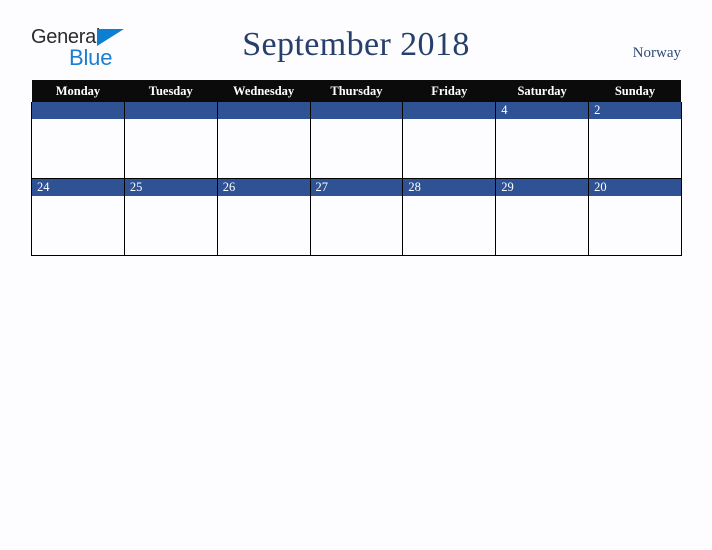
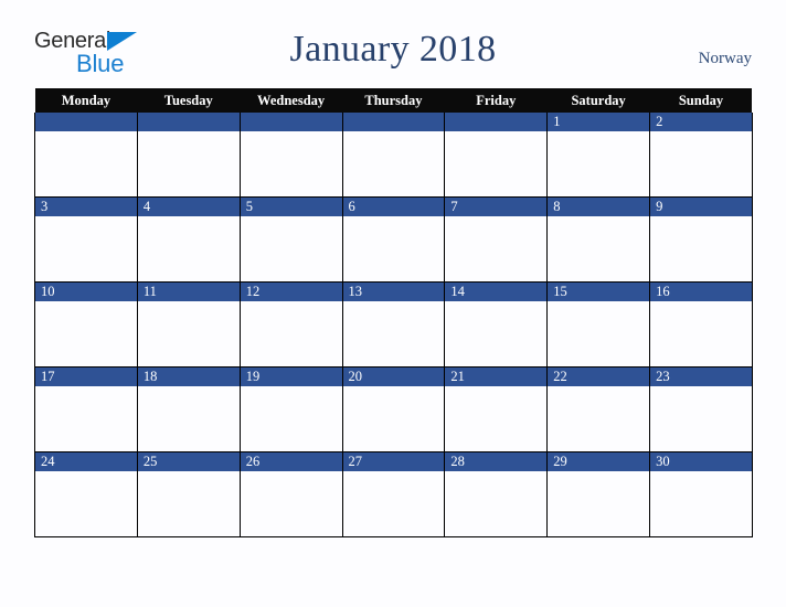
  General
  Blue
- September 2018
+ January 2018
  Norway
  Monday	Tuesday	Wednesday	Thursday	Friday	Saturday	Sunday
- 					4	2
+ 					1	2
+ 3	4	5	6	7	8	9
+ 10	11	12	13	14	15	16
+ 17	18	19	20	21	22	23
- 24	25	26	27	28	29	20
+ 24	25	26	27	28	29	30
